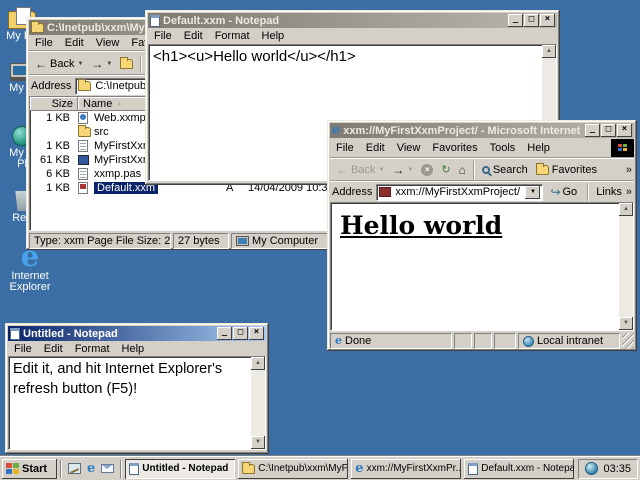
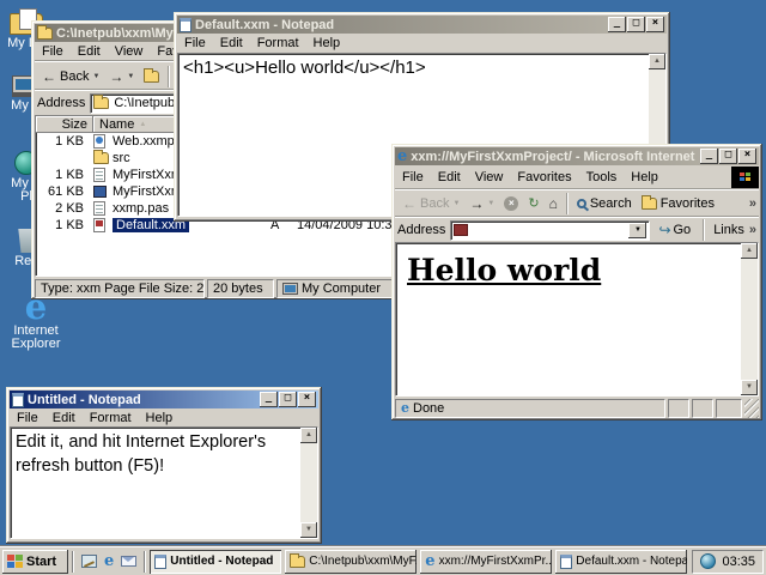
  e
  Internet
  Explorer
  C:\Inetpub\xxm\My
  File
  Edit
  View
  ←
  Back
  →
  Address
  C:\Inetpub
  Size
  Name
  1 KB
  Web.xxmp
  src
  1 KB
  MyFirstXx
  61 KB
  MyFirstXx
- 6 KB
+ 2 KB
  xxmp.pas
  1 KB
  Default.xxm
  A
  14/04/2009 10:3
  Type: xxm Page File Size: 2
- 27 bytes
+ 20 bytes
  My Computer
  Default.xxm - Notepad
  _
  □
  ×
  File
  Edit
  Format
  Help
  <h1><u>Hello world</u></h1>
  e
  xxm://MyFirstXxmProject/ - Microsoft Internet
  _
  □
  ×
  File
  Edit
  View
  Favorites
  Tools
  Help
  ←
  Back
  →
  ×
  ↻
  ⌂
  Search
  Favorites
  »
  Address
- xxm://MyFirstXxmProject/
  ↪
  Go
  Links
  »
  Hello world
  e
  Done
- Local intranet
  Untitled - Notepad
  _
  □
  ×
  File
  Edit
  Format
  Help
  Edit it, and hit Internet Explorer's refresh button (F5)!
  Start
  e
  Untitled - Notepad
  C:\Inetpub\xxm\MyF.
  e
  xxm://MyFirstXxmPr..
  Default.xxm - Notepa
  03:35
